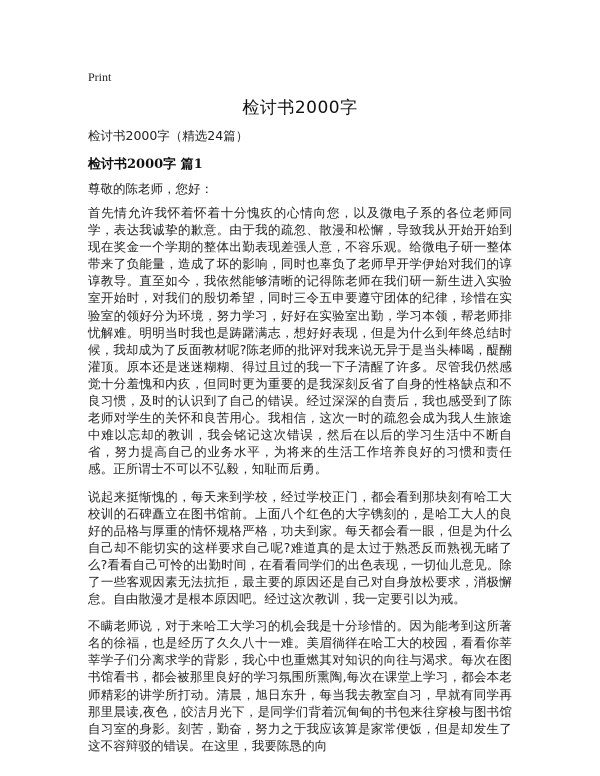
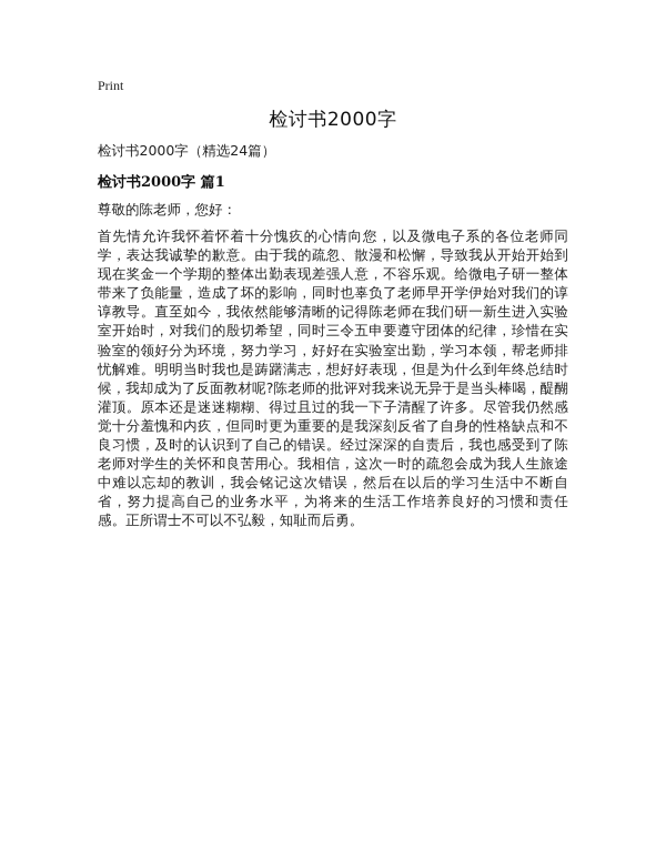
  Print
  检讨书2000字
  检讨书2000字（精选24篇）
  检讨书2000字 篇1
  尊敬的陈老师，您好：
  首先情允许我怀着怀着十分愧疚的心情向您，以及微电子系的各位老师同学，表达我诚挚的歉意。由于我的疏忽、散漫和松懈，导致我从开始开始到现在奖金一个学期的整体出勤表现差强人意，不容乐观。给微电子研一整体带来了负能量，造成了坏的影响，同时也辜负了老师早开学伊始对我们的谆谆教导。直至如今，我依然能够清晰的记得陈老师在我们研一新生进入实验室开始时，对我们的殷切希望，同时三令五申要遵守团体的纪律，珍惜在实验室的领好分为环境，努力学习，好好在实验室出勤，学习本领，帮老师排忧解难。明明当时我也是踌躇满志，想好好表现，但是为什么到年终总结时候，我却成为了反面教材呢?陈老师的批评对我来说无异于是当头棒喝，醍醐灌顶。原本还是迷迷糊糊、得过且过的我一下子清醒了许多。尽管我仍然感觉十分羞愧和内疚，但同时更为重要的是我深刻反省了自身的性格缺点和不良习惯，及时的认识到了自己的错误。经过深深的自责后，我也感受到了陈老师对学生的关怀和良苦用心。我相信，这次一时的疏忽会成为我人生旅途中难以忘却的教训，我会铭记这次错误，然后在以后的学习生活中不断自省，努力提高自己的业务水平，为将来的生活工作培养良好的习惯和责任感。正所谓士不可以不弘毅，知耻而后勇。
- 说起来挺惭愧的，每天来到学校，经过学校正门，都会看到那块刻有哈工大校训的石碑矗立在图书馆前。上面八个红色的大字镌刻的，是哈工大人的良好的品格与厚重的情怀规格严格，功夫到家。每天都会看一眼，但是为什么自己却不能切实的这样要求自己呢?难道真的是太过于熟悉反而熟视无睹了么?看看自己可怜的出勤时间，在看看同学们的出色表现，一切仙儿意见。除了一些客观因素无法抗拒，最主要的原因还是自己对自身放松要求，消极懈怠。自由散漫才是根本原因吧。经过这次教训，我一定要引以为戒。
- 不瞒老师说，对于来哈工大学习的机会我是十分珍惜的。因为能考到这所著名的徐福，也是经历了久久八十一难。美眉徜徉在哈工大的校园，看看你莘莘学子们分离求学的背影，我心中也重燃其对知识的向往与渴求。每次在图书馆看书，都会被那里良好的学习氛围所熏陶,每次在课堂上学习，都会本老师精彩的讲学所打动。清晨，旭日东升，每当我去教室自习，早就有同学再那里晨读,夜色，皎洁月光下，是同学们背着沉甸甸的书包来往穿梭与图书馆自习室的身影。刻苦，勤奋，努力之于我应该算是家常便饭，但是却发生了这不容辩驳的错误。在这里，我要陈恳的向
